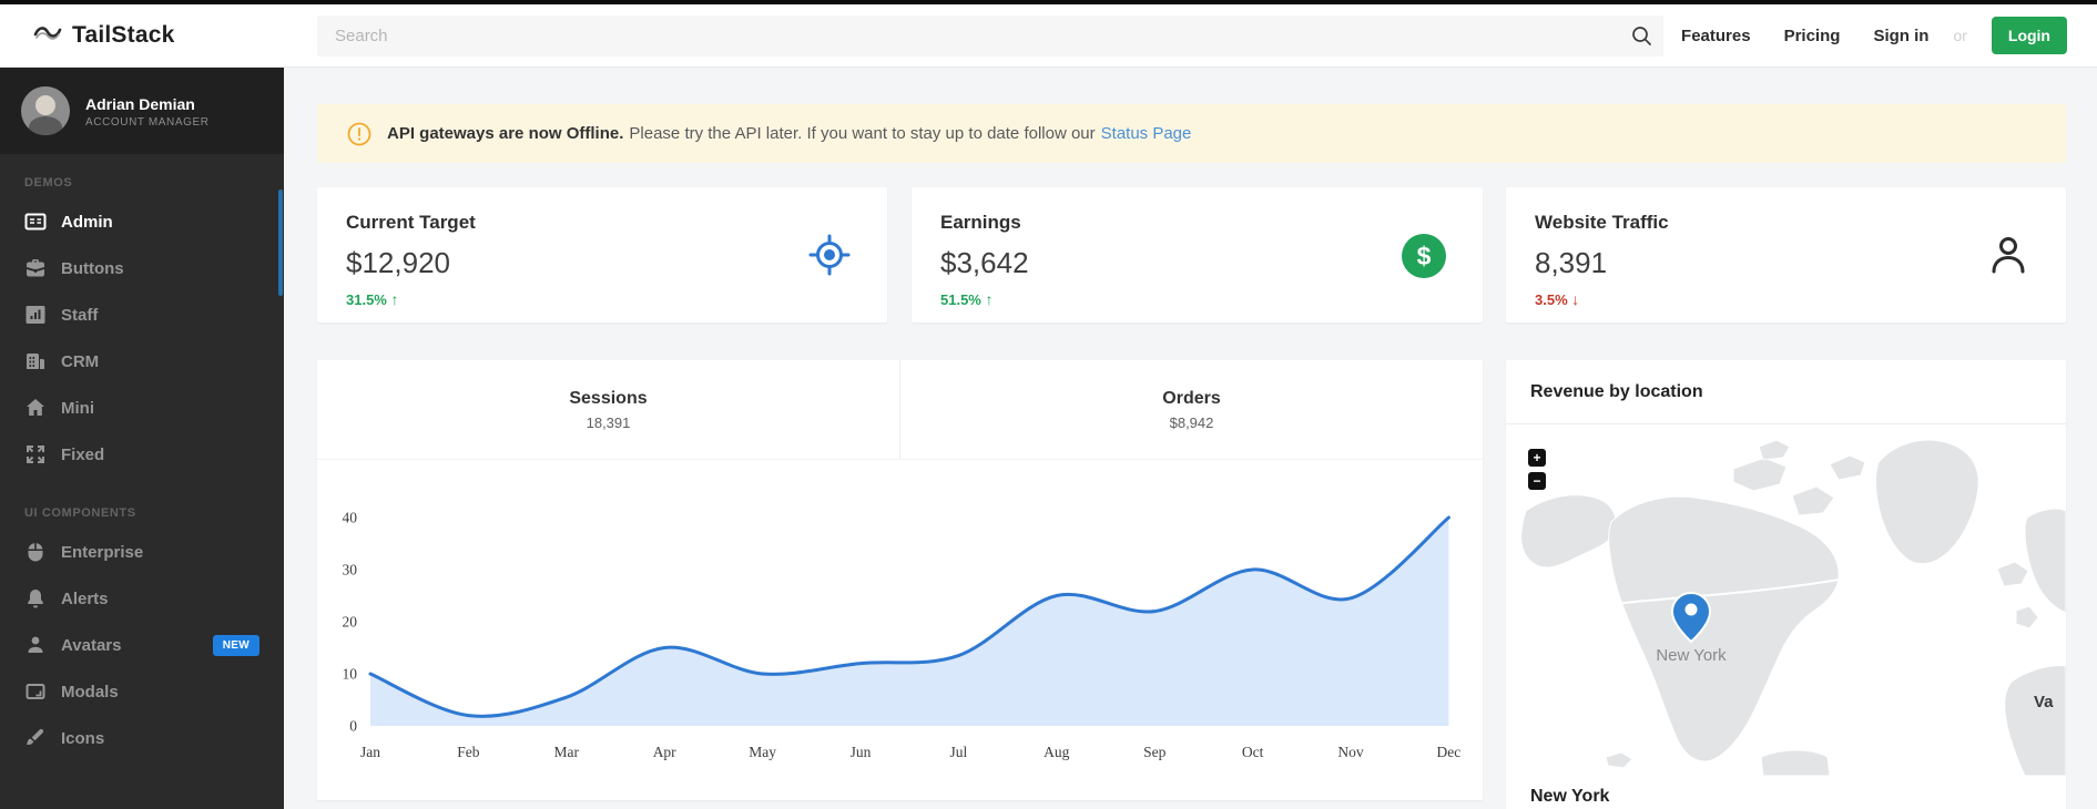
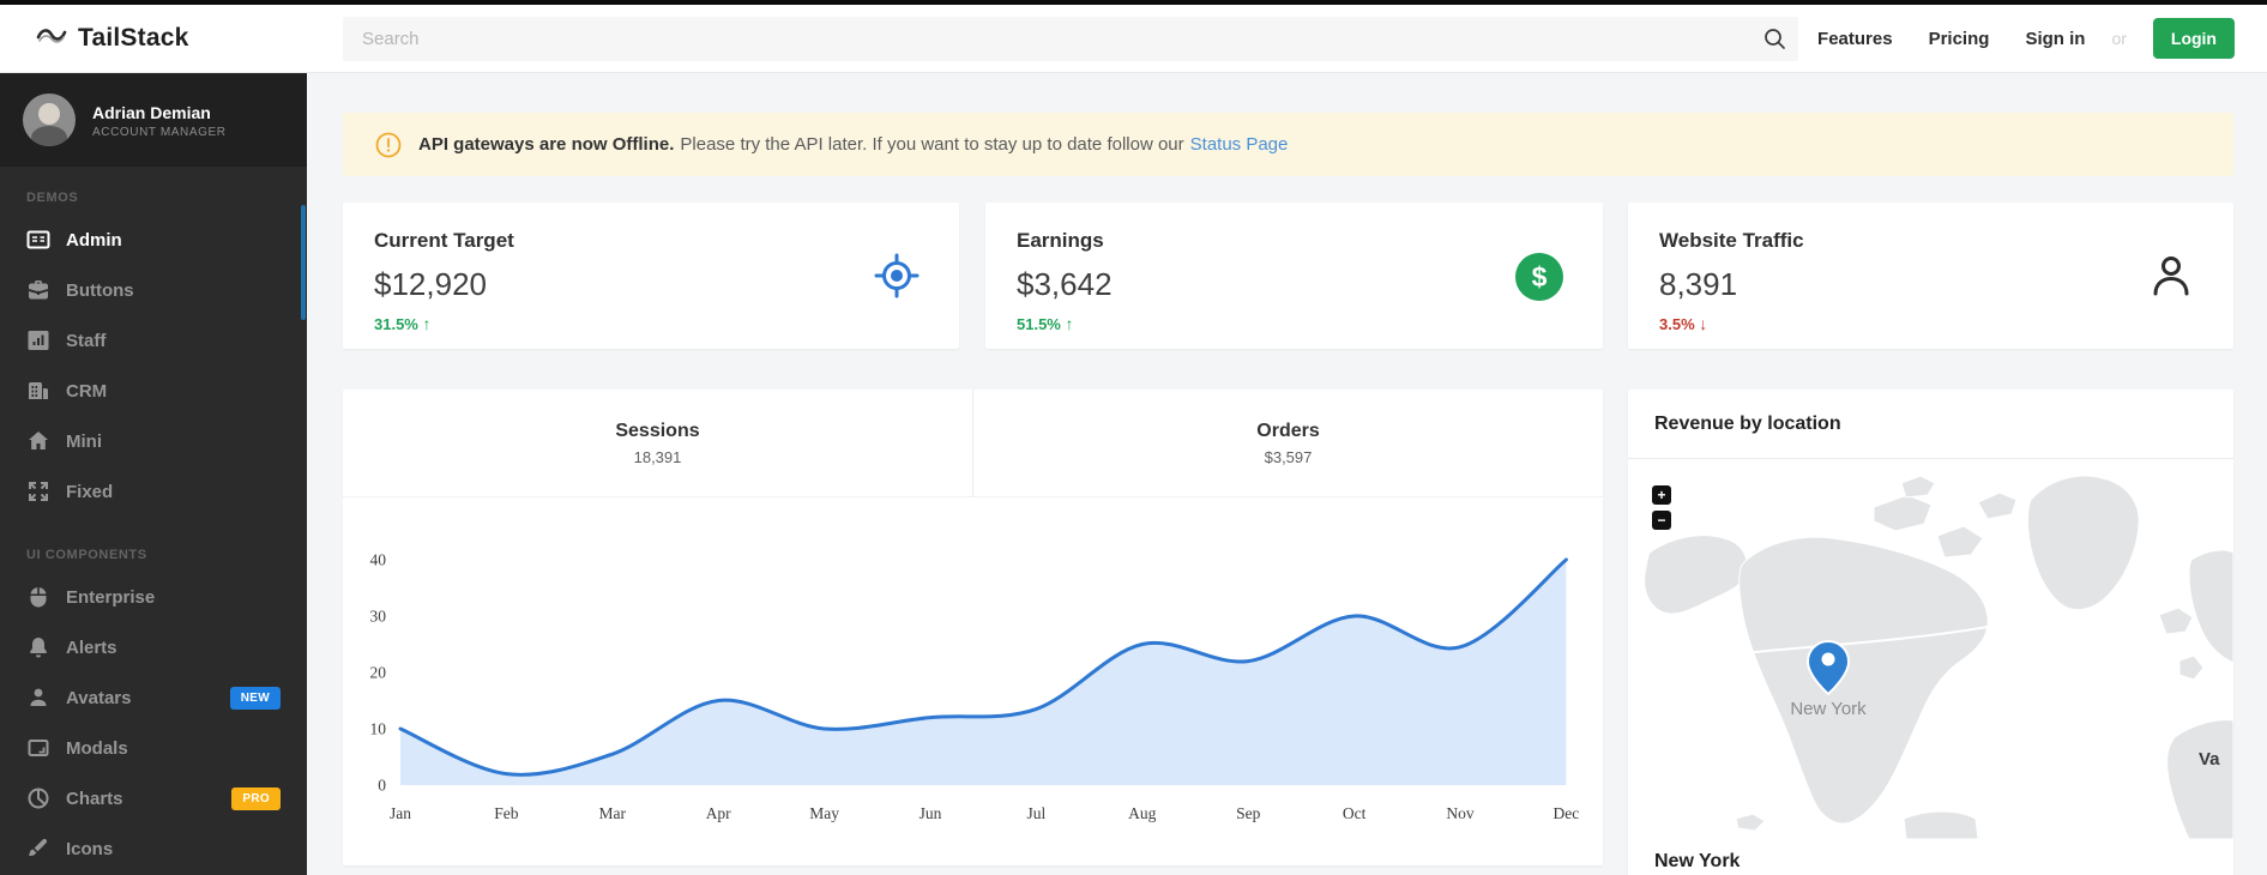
  TailStack
  Search
  Features
  Pricing
  Sign in
  or
  Login
  Adrian Demian
  ACCOUNT MANAGER
  DEMOS
  Admin
  Buttons
  Staff
  CRM
  Mini
  Fixed
  UI COMPONENTS
  Enterprise
  Alerts
  Avatars
  NEW
  Modals
+ Charts
+ PRO
  Icons
  API gateways are now Offline.
  Please try the API later. If you want to stay up to date follow our
  Status Page
  Current Target
  $12,920
  31.5% ↑
  Earnings
  $3,642
  51.5% ↑
  $
  Website Traffic
  8,391
  3.5% ↓
  Sessions
  18,391
  Orders
- $8,942
+ $3,597
  0
  10
  20
  30
  40
  Jan
  Feb
  Mar
  Apr
  May
  Jun
  Jul
  Aug
  Sep
  Oct
  Nov
  Dec
  Revenue by location
  +
  −
  New York
  Va
  New York
